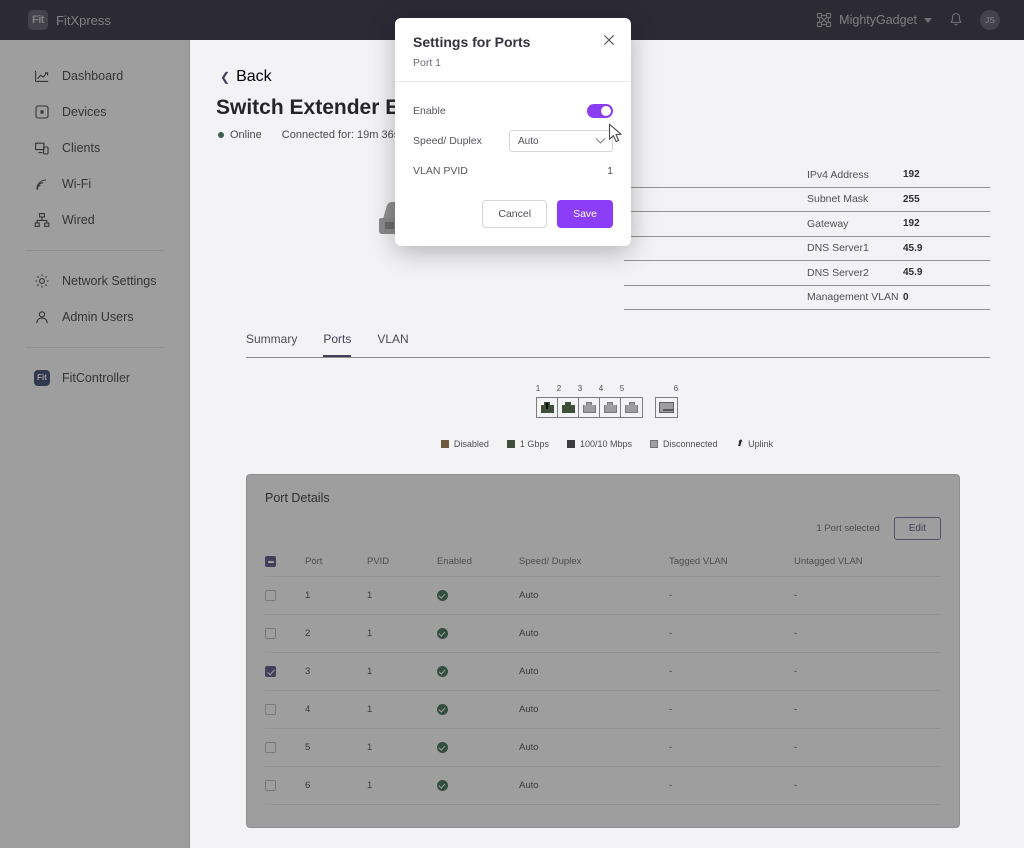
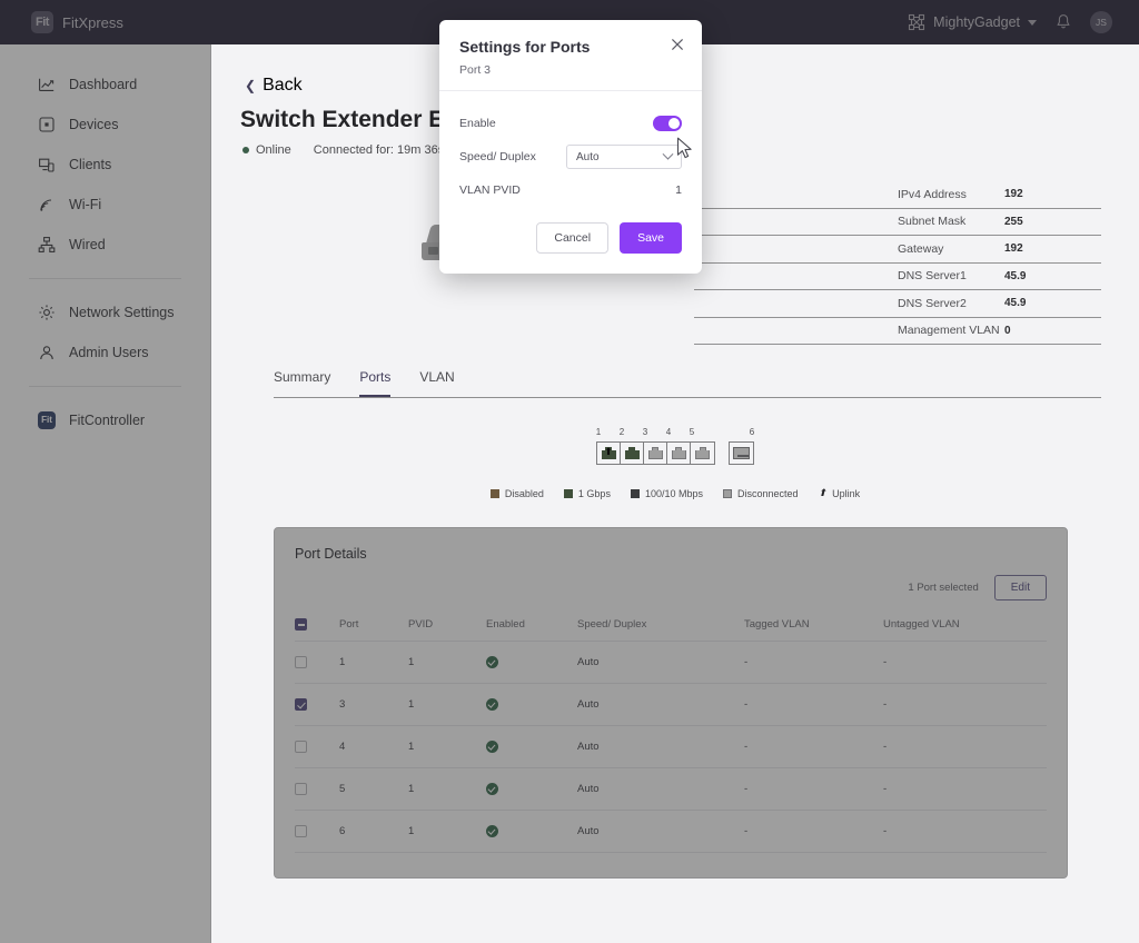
  Fit
  FitXpress
  MightyGadget
  JS
  Dashboard
  Devices
  Clients
  Wi-Fi
  Wired
  Network Settings
  Admin Users
  Fit
  FitController
  ❮
  Back
  Switch Extender E
  Online
  Connected for: 19m 36
  IPv4 Address
  192
  Subnet Mask
  255
  Gateway
  192
  DNS Server1
  45.9
  DNS Server2
  45.9
  Management VLAN
  0
  Summary
  Ports
  VLAN
  1
  2
  3
  4
  5
  6
  ⬆
  Disabled
  1 Gbps
  100/10 Mbps
  Disconnected
  ⬆
  Uplink
  Port Details
  1 Port selected
  Edit
  	Port	PVID	Enabled	Speed/ Duplex	Tagged VLAN	Untagged VLAN
  	1	1		Auto	-	-
- 	2	1		Auto	-	-
  	3	1		Auto	-	-
  	4	1		Auto	-	-
  	5	1		Auto	-	-
  	6	1		Auto	-	-
  Settings for Ports
- Port 1
+ Port 3
  Enable
  Speed/ Duplex
  Auto
  VLAN PVID
  1
  Cancel
  Save
